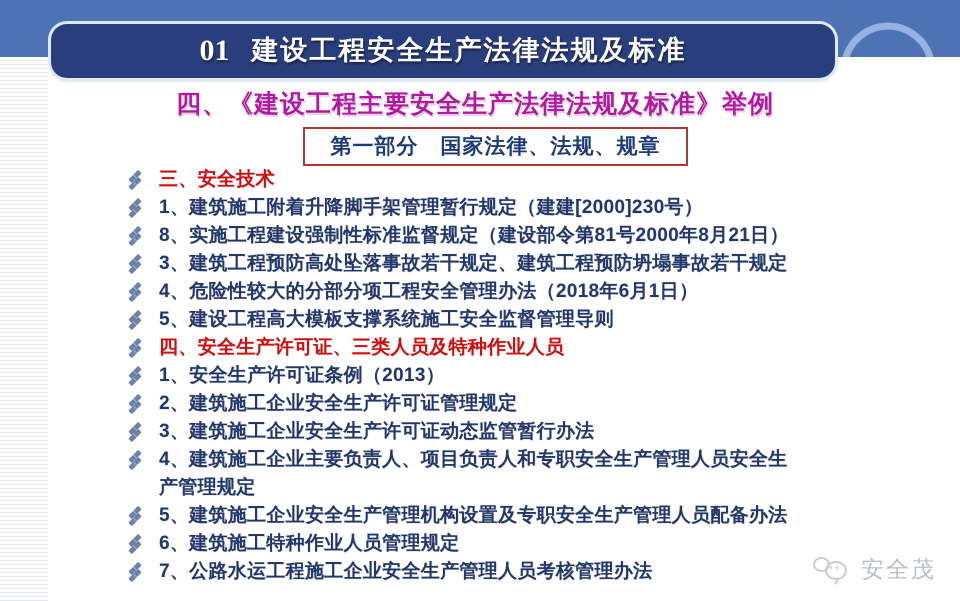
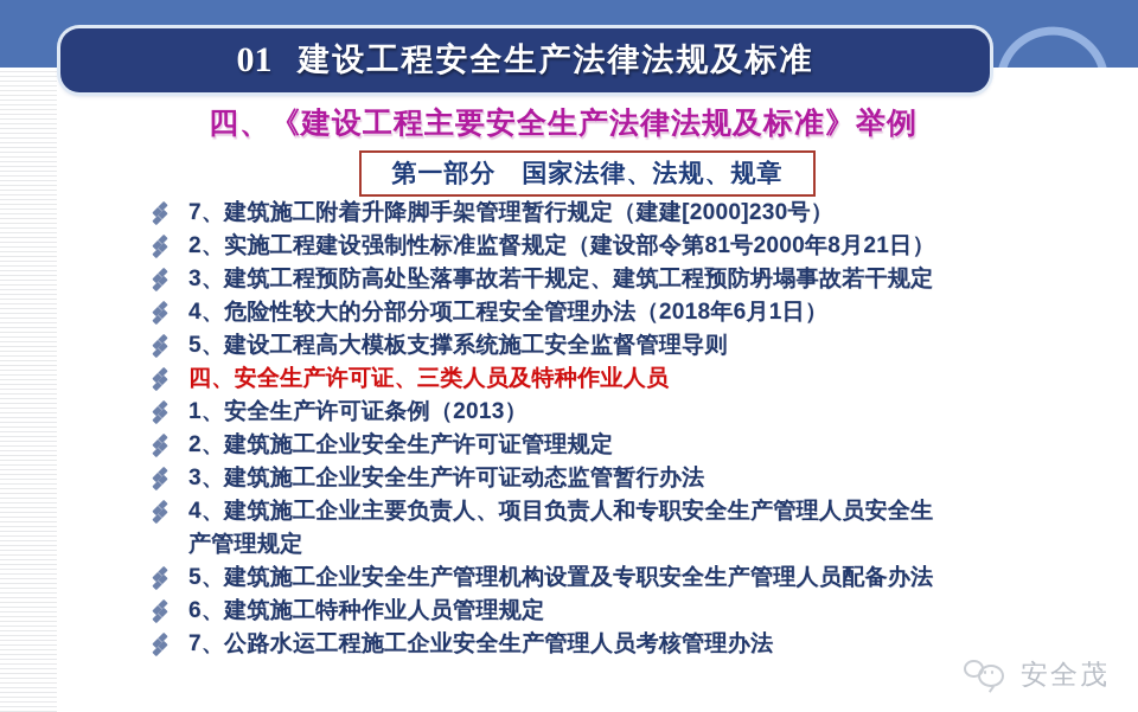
  01
  建设工程安全生产法律法规及标准
  四、《建设工程主要安全生产法律法规及标准》举例
  第一部分 国家法律、法规、规章
- 三、安全技术
- 1、建筑施工附着升降脚手架管理暂行规定（建建[2000]230号）
+ 7、建筑施工附着升降脚手架管理暂行规定（建建[2000]230号）
- 8、实施工程建设强制性标准监督规定（建设部令第81号2000年8月21日）
+ 2、实施工程建设强制性标准监督规定（建设部令第81号2000年8月21日）
  3、建筑工程预防高处坠落事故若干规定、建筑工程预防坍塌事故若干规定
  4、危险性较大的分部分项工程安全管理办法（2018年6月1日）
  5、建设工程高大模板支撑系统施工安全监督管理导则
  四、安全生产许可证、三类人员及特种作业人员
  1、安全生产许可证条例（2013）
  2、建筑施工企业安全生产许可证管理规定
  3、建筑施工企业安全生产许可证动态监管暂行办法
  4、建筑施工企业主要负责人、项目负责人和专职安全生产管理人员安全生
  产管理规定
  5、建筑施工企业安全生产管理机构设置及专职安全生产管理人员配备办法
  6、建筑施工特种作业人员管理规定
  7、公路水运工程施工企业安全生产管理人员考核管理办法
  安全茂
